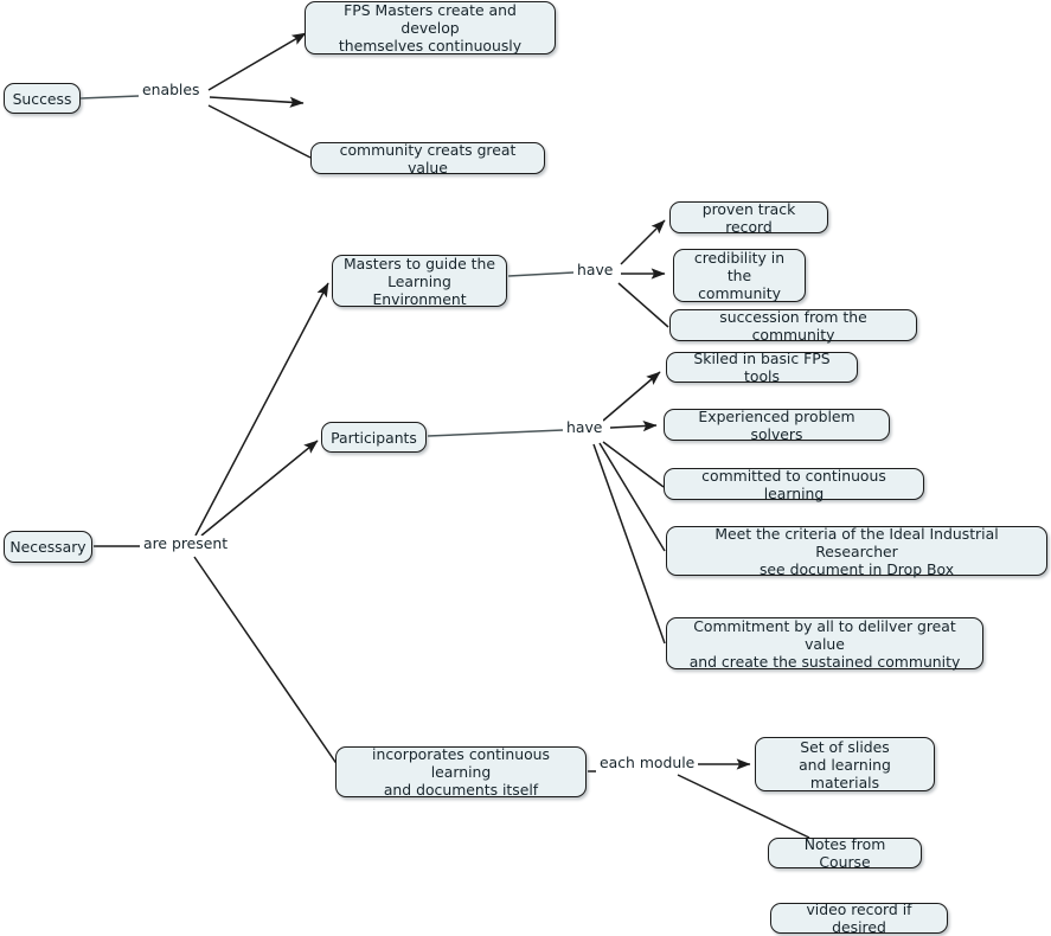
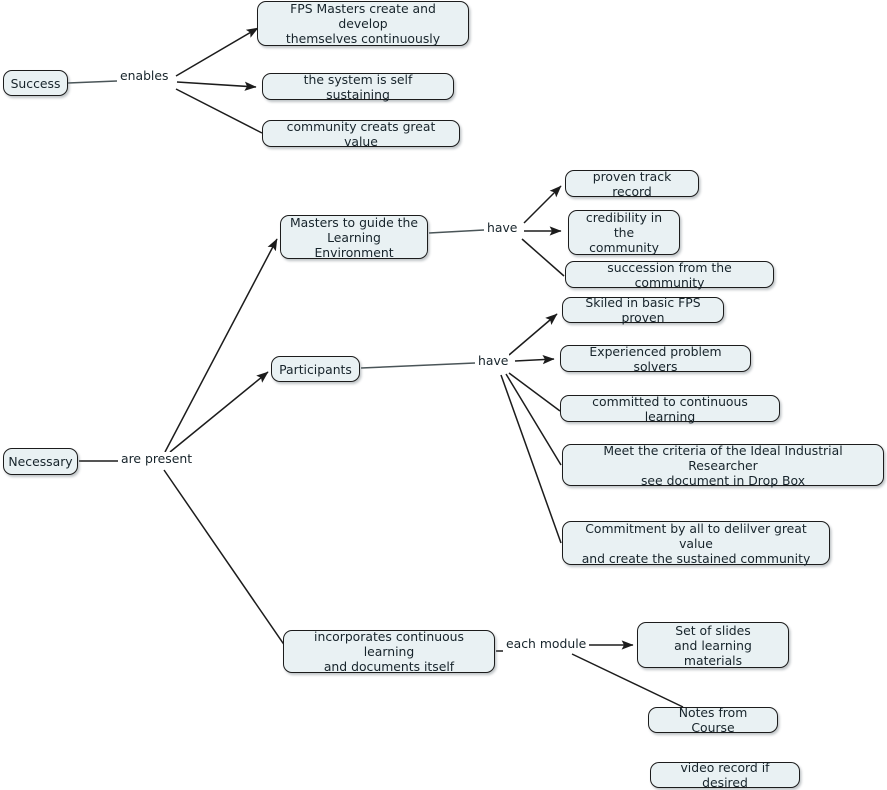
  Success
  FPS Masters create and develop
  themselves continuously
+ the system is self sustaining
  community creats great value
  Necessary
  Masters to guide the
  Learning Environment
  proven track record
  credibility in the
  community
  succession from the community
  Participants
- Skiled in basic FPS tools
+ Skiled in basic FPS proven
  Experienced problem solvers
  committed to continuous learning
  Meet the criteria of the Ideal Industrial Researcher
  see document in Drop Box
  Commitment by all to delilver great value
  and create the sustained community
  incorporates continuous learning
  and documents itself
  Set of slides
  and learning materials
  Notes from Course
  video record if desired
  enables
  are present
  have
  have
  each module
